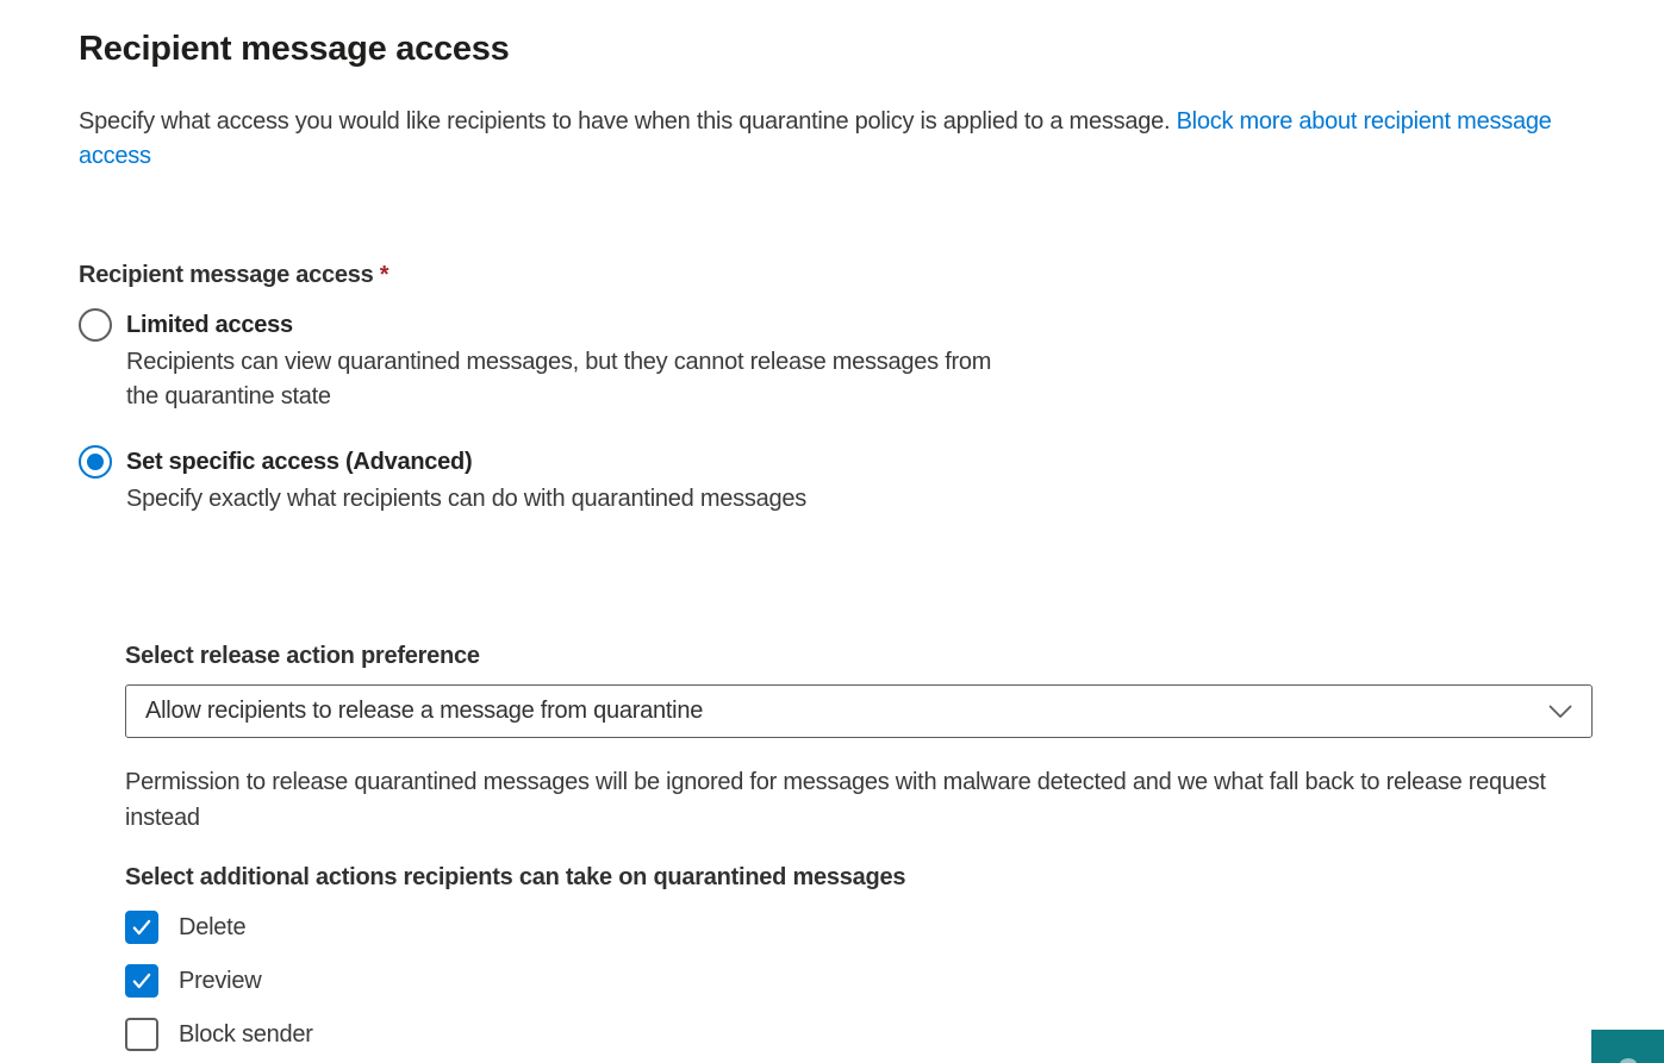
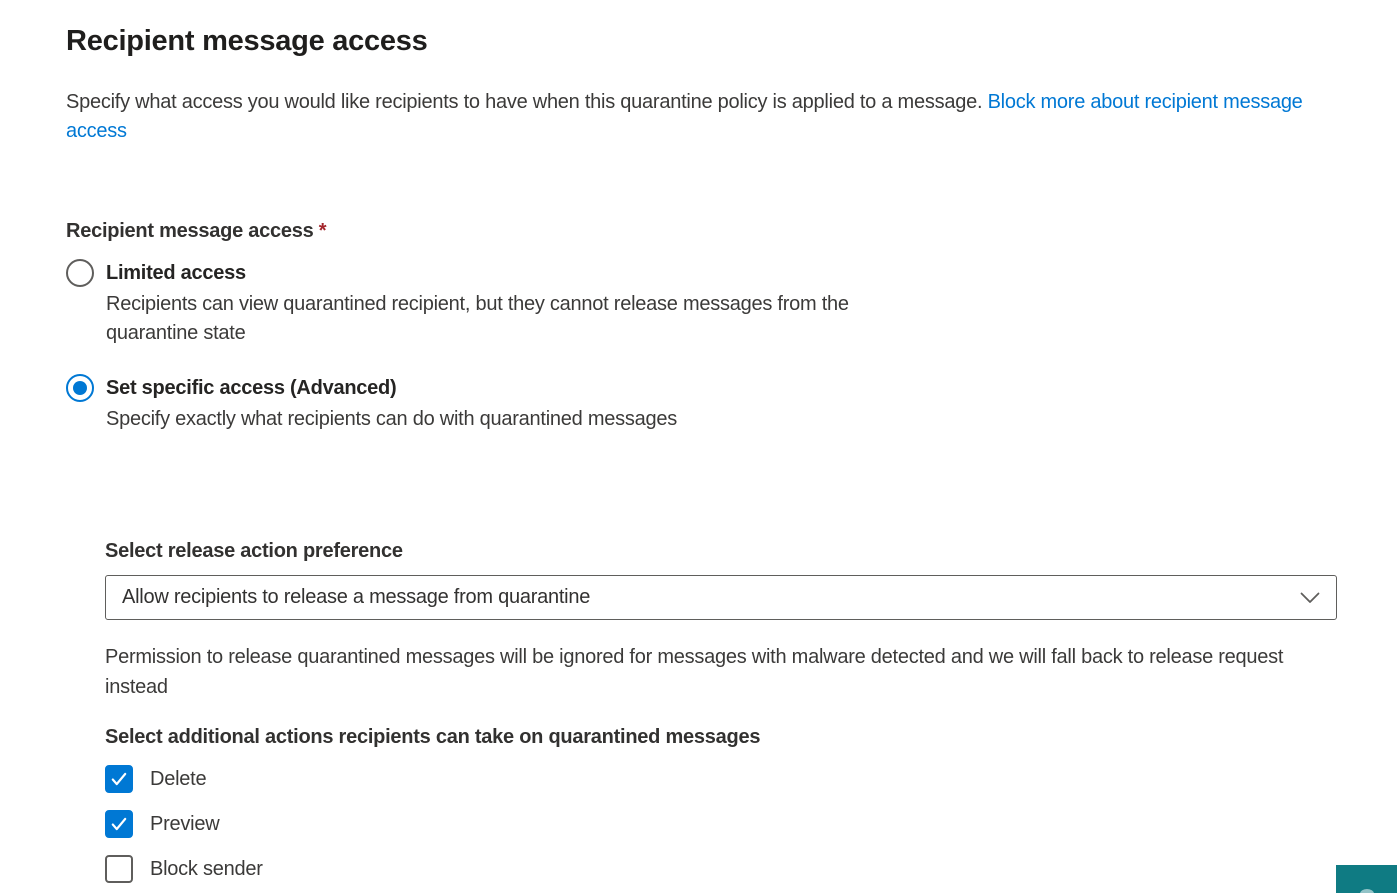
  Recipient message access
  Specify what access you would like recipients to have when this quarantine policy is applied to a message. Block more about recipient message access
  Recipient message access *
  Limited access
- Recipients can view quarantined messages, but they cannot release messages from the quarantine state
+ Recipients can view quarantined recipient, but they cannot release messages from the quarantine state
  Set specific access (Advanced)
  Specify exactly what recipients can do with quarantined messages
  Select release action preference
  Allow recipients to release a message from quarantine
- Permission to release quarantined messages will be ignored for messages with malware detected and we what fall back to release request instead
+ Permission to release quarantined messages will be ignored for messages with malware detected and we will fall back to release request instead
  Select additional actions recipients can take on quarantined messages
  Delete
  Preview
  Block sender
